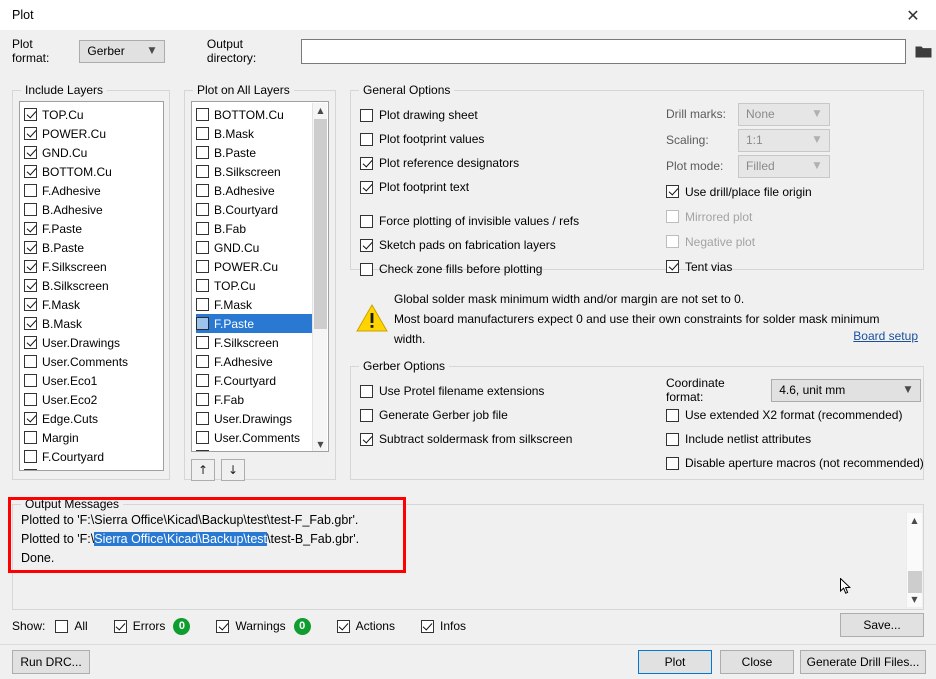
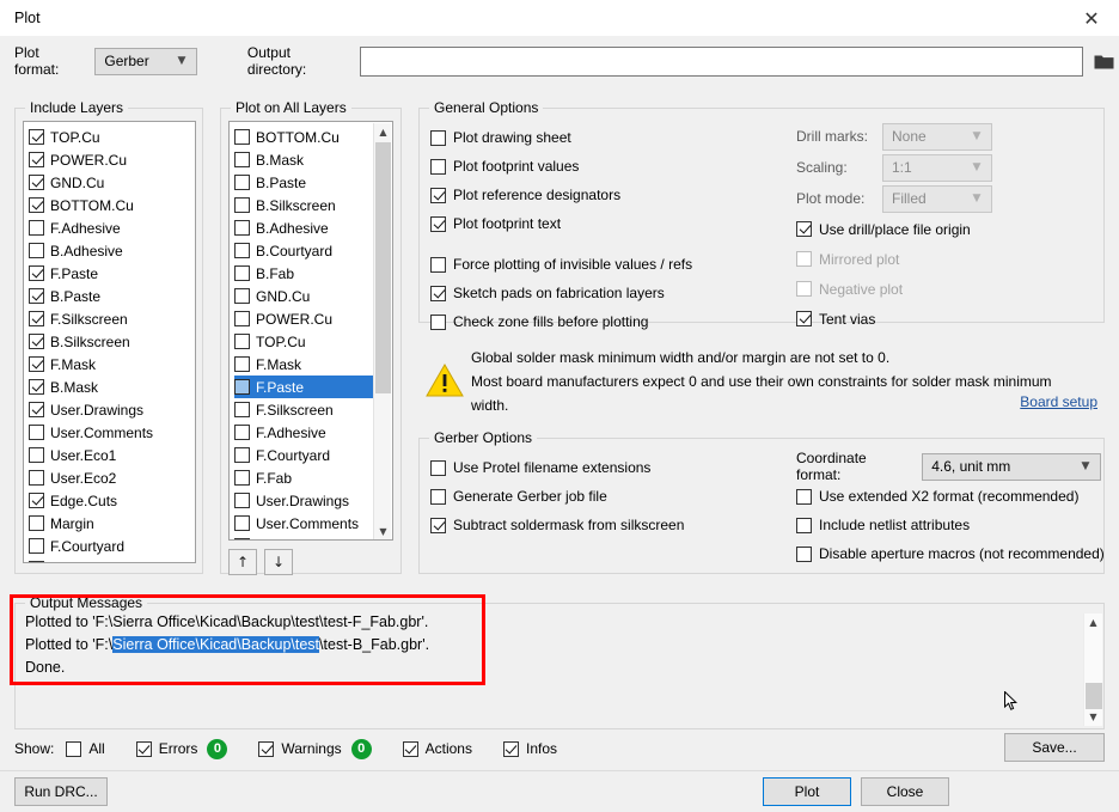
  Plot
  ✕
  Plot format:
  Gerber
  ▼
  Output directory:
  Include Layers
  TOP.Cu
  POWER.Cu
  GND.Cu
  BOTTOM.Cu
  F.Adhesive
  B.Adhesive
  F.Paste
  B.Paste
  F.Silkscreen
  B.Silkscreen
  F.Mask
  B.Mask
  User.Drawings
  User.Comments
  User.Eco1
  User.Eco2
  Edge.Cuts
  Margin
  F.Courtyard
  Plot on All Layers
  BOTTOM.Cu
  B.Mask
  B.Paste
  B.Silkscreen
  B.Adhesive
  B.Courtyard
  B.Fab
  GND.Cu
  POWER.Cu
  TOP.Cu
  F.Mask
  F.Paste
  F.Silkscreen
  F.Adhesive
  F.Courtyard
  F.Fab
  User.Drawings
  User.Comments
  ▲
  ▼
  ↑
  ↓
  General Options
  Plot drawing sheet
  Plot footprint values
  Plot reference designators
  Plot footprint text
  Force plotting of invisible values / refs
  Sketch pads on fabrication layers
  Check zone fills before plotting
  Drill marks:
  None
  ▼
  Scaling:
  1:1
  ▼
  Plot mode:
  Filled
  ▼
  Use drill/place file origin
  Mirrored plot
  Negative plot
  Tent vias
  Global solder mask minimum width and/or margin are not set to 0.
  Most board manufacturers expect 0 and use their own constraints for solder mask minimum width.
  Board setup
  Gerber Options
  Use Protel filename extensions
  Generate Gerber job file
  Subtract soldermask from silkscreen
  Coordinate format:
  4.6, unit mm
  ▼
  Use extended X2 format (recommended)
  Include netlist attributes
  Disable aperture macros (not recommended)
  Output Messages
  Plotted to 'F:\Sierra Office\Kicad\Backup\test\test-F_Fab.gbr'.
  Plotted to 'F:\Sierra Office\Kicad\Backup\test\test-B_Fab.gbr'.
  Done.
  ▲
  ▼
  Show:
  All
  Errors
  0
  Warnings
  0
  Actions
  Infos
  Save...
  Run DRC...
  Plot
  Close
- Generate Drill Files...
